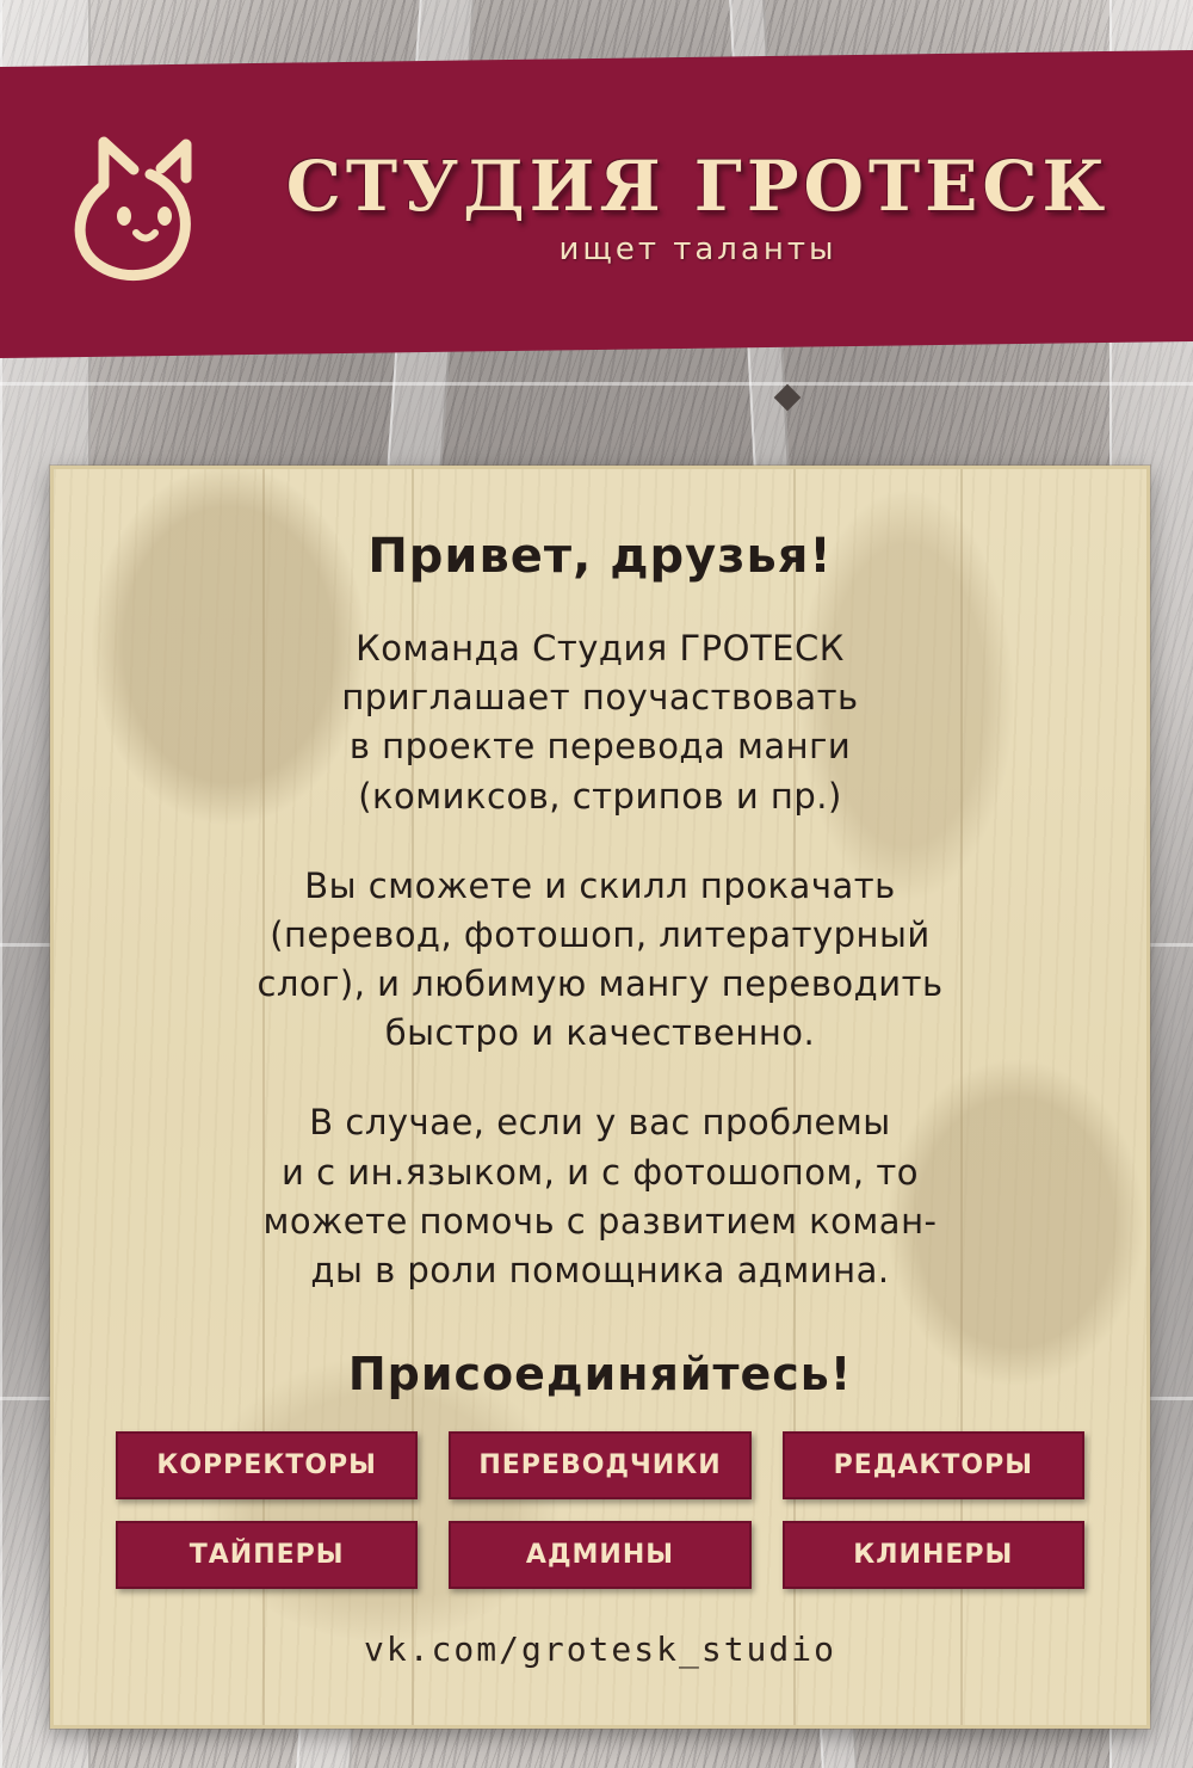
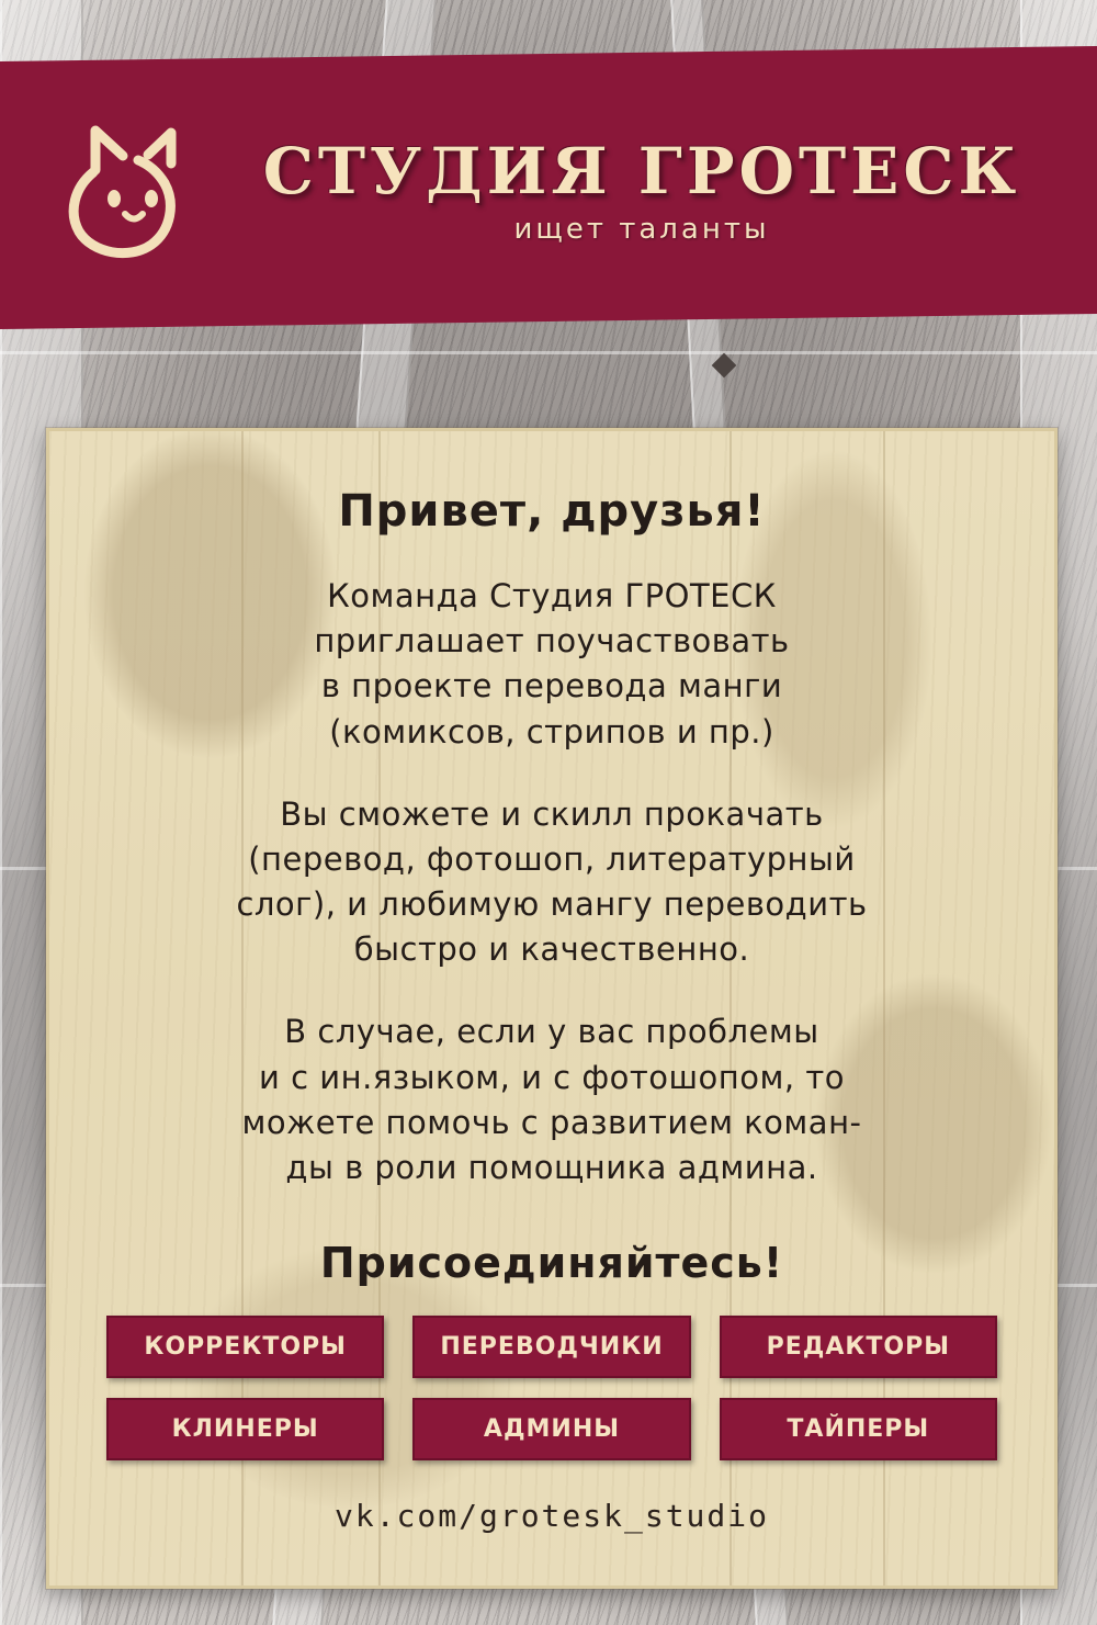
  СТУДИЯ ГРОТЕСК
  ищет таланты
  Привет, друзья!
  Команда Студия ГРОТЕСК
  приглашает поучаствовать
  в проекте перевода манги
  (комиксов, стрипов и пр.)
  Вы сможете и скилл прокачать
  (перевод, фотошоп, литературный
  слог), и любимую мангу переводить
  быстро и качественно.
  В случае, если у вас проблемы
  и с ин.языком, и с фотошопом, то
  можете помочь с развитием коман-
  ды в роли помощника админа.
  Присоединяйтесь!
  КОРРЕКТОРЫ
  ПЕРЕВОДЧИКИ
  РЕДАКТОРЫ
- ТАЙПЕРЫ
+ КЛИНЕРЫ
  АДМИНЫ
- КЛИНЕРЫ
+ ТАЙПЕРЫ
  vk.com/grotesk_studio
